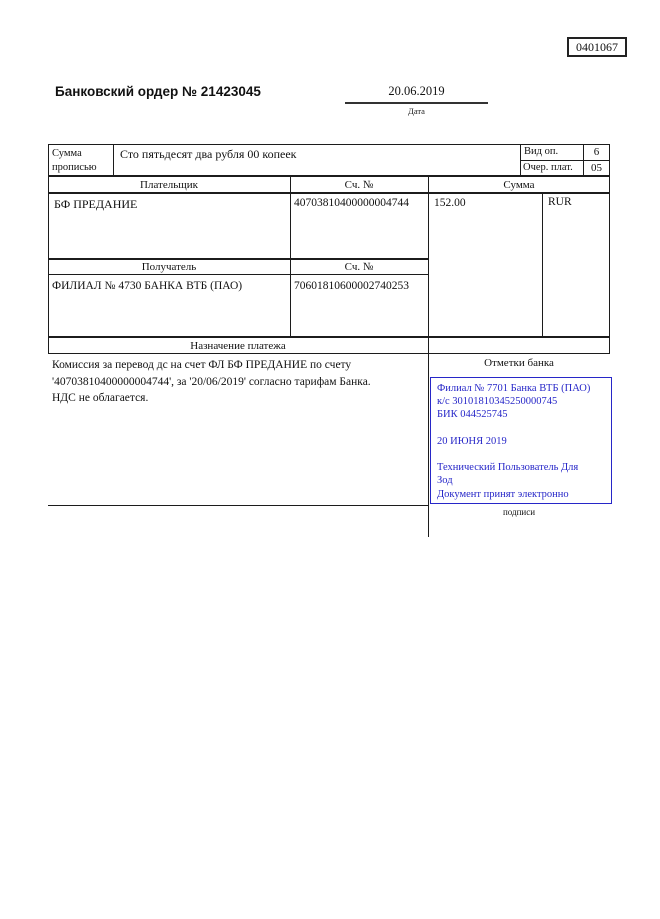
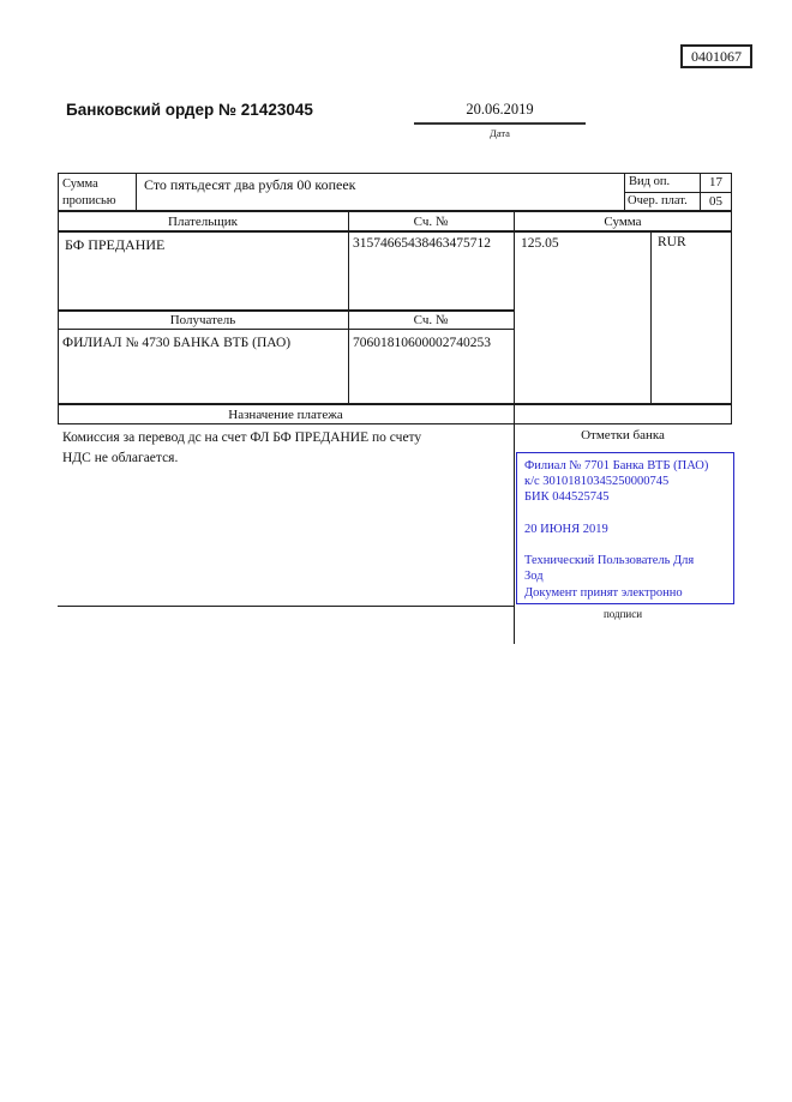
  0401067
  Банковский ордер № 21423045
  20.06.2019
  Дата
  Сумма прописью
  Сто пятьдесят два рубля 00 копеек
  Вид оп.
- 6
+ 17
  Очер. плат.
  05
  Плательщик
  Сч. №
  Сумма
  БФ ПРЕДАНИЕ
- 40703810400000004744
+ 31574665438463475712
- 152.00
+ 125.05
  RUR
  Получатель
  Сч. №
  ФИЛИАЛ № 4730 БАНКА ВТБ (ПАО)
  70601810600002740253
  Назначение платежа
  Комиссия за перевод дс на счет ФЛ БФ ПРЕДАНИЕ по счету
- '40703810400000004744', за '20/06/2019' согласно тарифам Банка.
  НДС не облагается.
  Отметки банка
  Филиал № 7701 Банка ВТБ (ПАО)
  к/с 30101810345250000745
  БИК 044525745
  20 ИЮНЯ 2019
  Технический Пользователь Для
  Зод
  Документ принят электронно
  подписи
